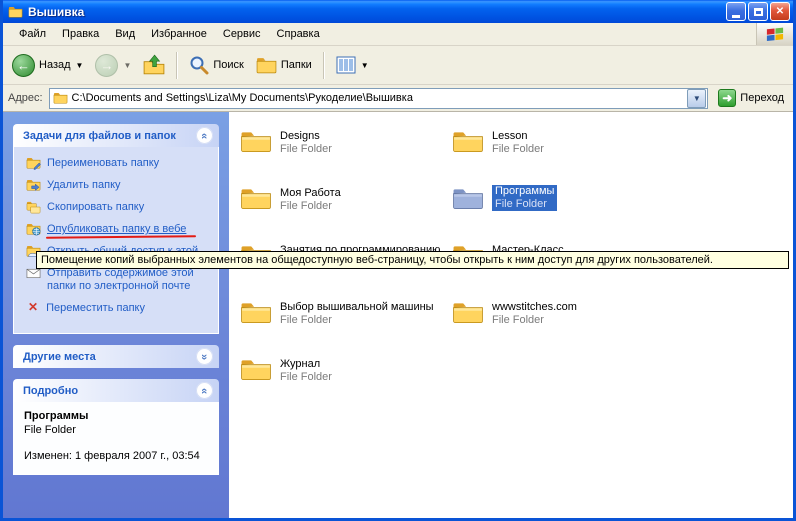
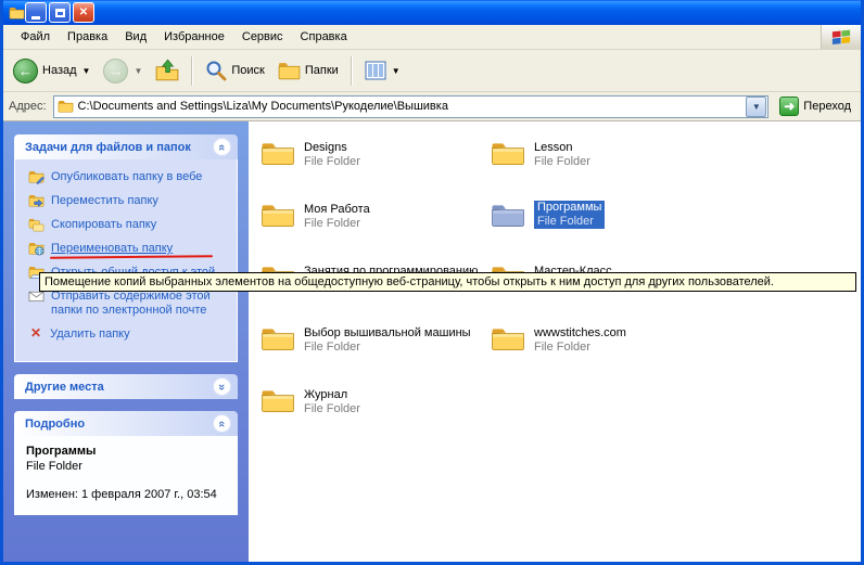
- Вышивка
  ✕
  Файл
  Правка
  Вид
  Избранное
  Сервис
  Справка
  ←
  Назад
  ▼
  →
  ▼
  Поиск
  Папки
  ▼
  Адрес:
  C:\Documents and Settings\Liza\My Documents\Рукоделие\Вышивка
  ▼
  ➜
  Переход
  Задачи для файлов и папок
- Переименовать папку
+ Опубликовать папку в вебе
- Удалить папку
+ Переместить папку
  Скопировать папку
- Опубликовать папку в вебе
+ Переименовать папку
  Отправить содержимое этой папки по электронной почте
  ✕
- Переместить папку
+ Удалить папку
  Другие места
  Подробно
  Программы
  File Folder
  Изменен: 1 февраля 2007 г., 03:54
  Designs
  File Folder
  Lesson
  File Folder
  Моя Работа
  File Folder
  Программы
  File Folder
  Занятия по программированию
  Мастер-Класс
  Выбор вышивальной машины
  File Folder
  wwwstitches.com
  File Folder
  Журнал
  File Folder
  Помещение копий выбранных элементов на общедоступную веб-страницу, чтобы открыть к ним доступ для других пользователей.
